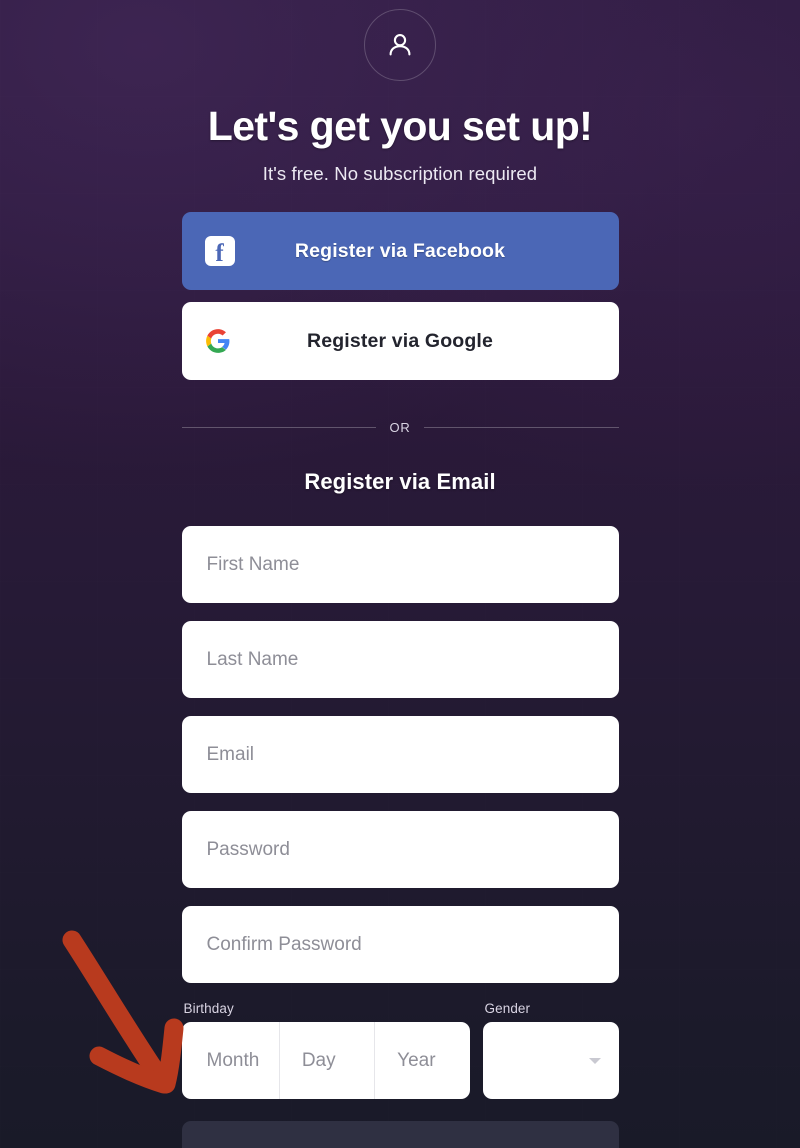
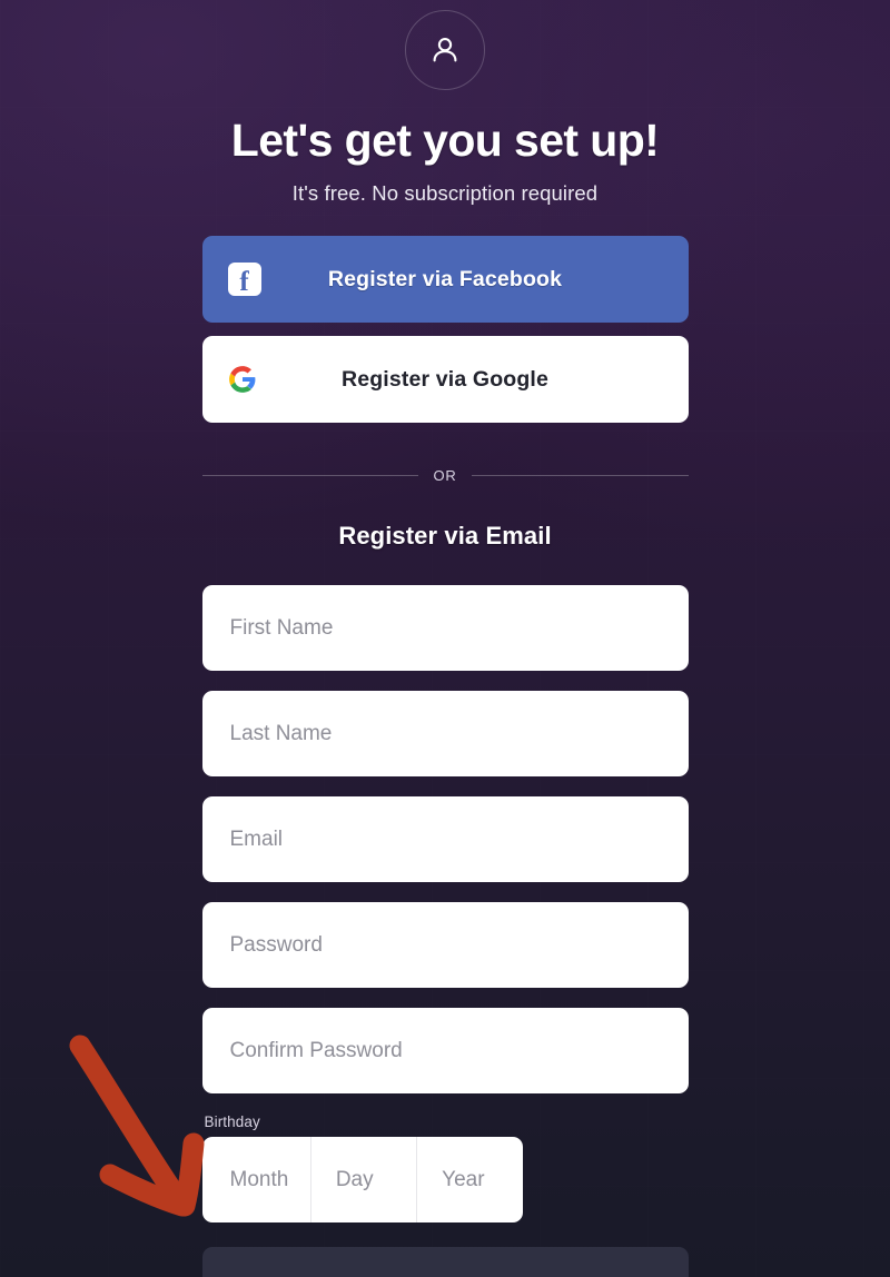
  Let's get you set up!
  It's free. No subscription required
  f
  Register via Facebook
  Register via Google
  OR
  Register via Email
  First Name Last Name Email Password Confirm Password
  Birthday
  Month
  Day
  Year
- Gender
